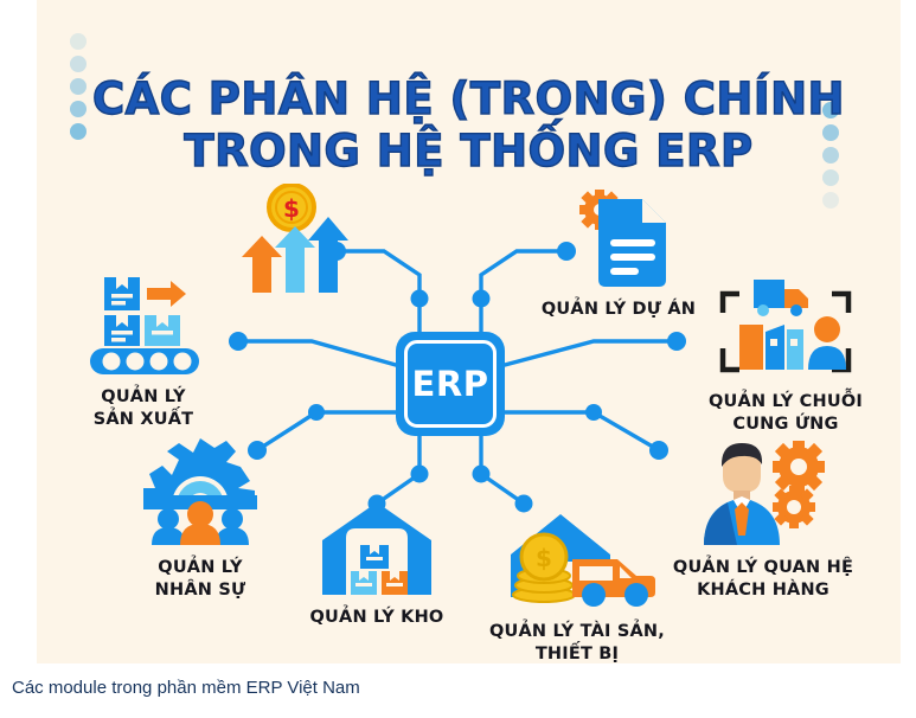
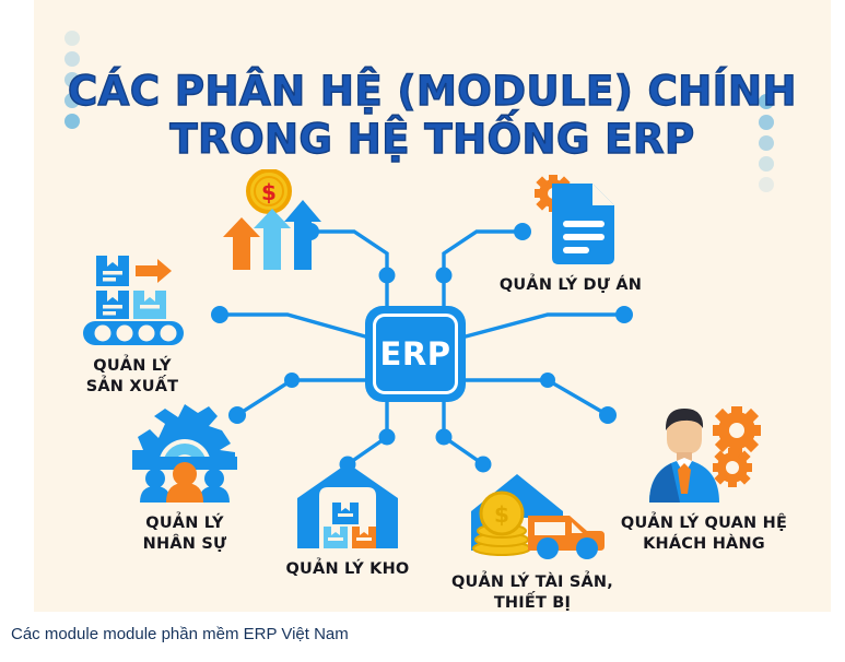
- CÁC PHÂN HỆ (TRONG) CHÍNH
+ CÁC PHÂN HỆ (MODULE) CHÍNH
  TRONG HỆ THỐNG ERP
  ERP
  $
  QUẢN LÝ DỰ ÁN
  QUẢN LÝ
  SẢN XUẤT
- QUẢN LÝ CHUỖI
- CUNG ỨNG
  QUẢN LÝ
  NHÂN SỰ
  QUẢN LÝ QUAN HỆ
  KHÁCH HÀNG
  QUẢN LÝ KHO
  $
  QUẢN LÝ TÀI SẢN,
  THIẾT BỊ
- Các module trong phần mềm ERP Việt Nam
+ Các module module phần mềm ERP Việt Nam
